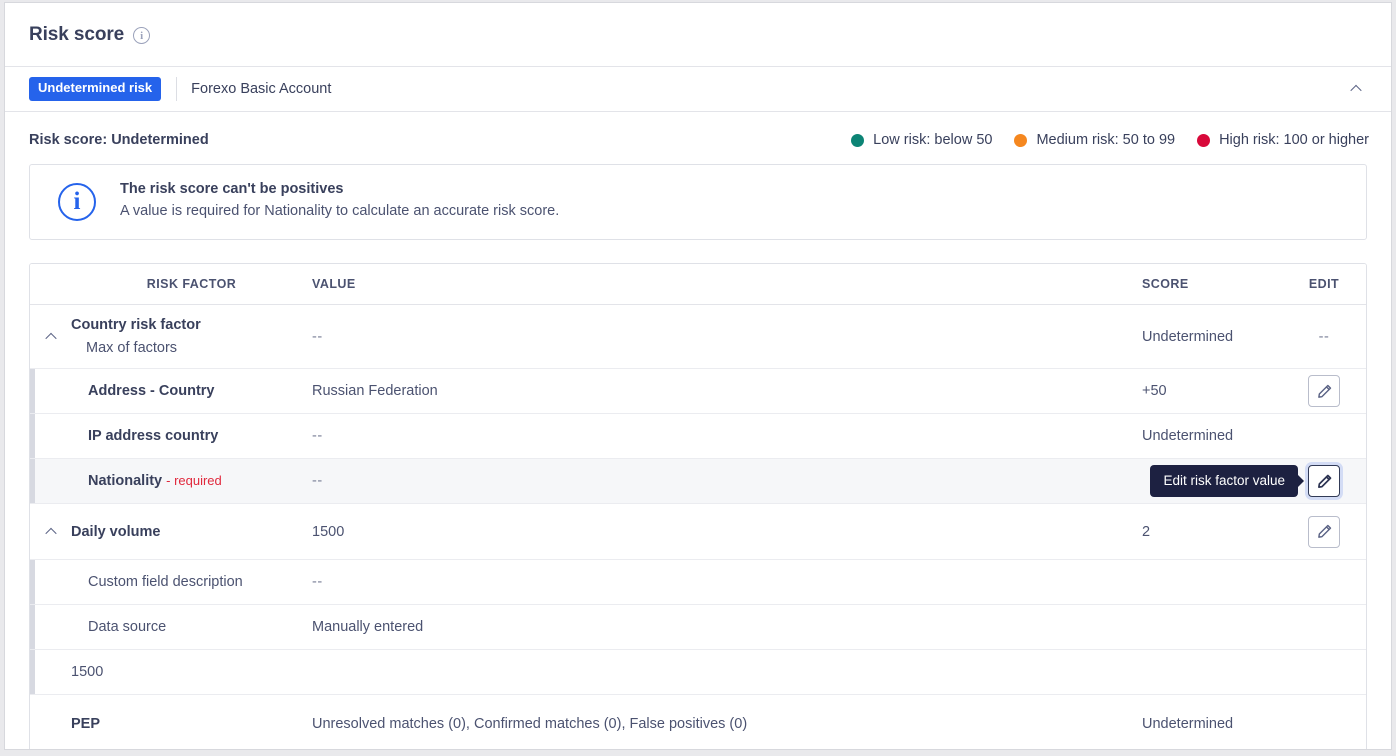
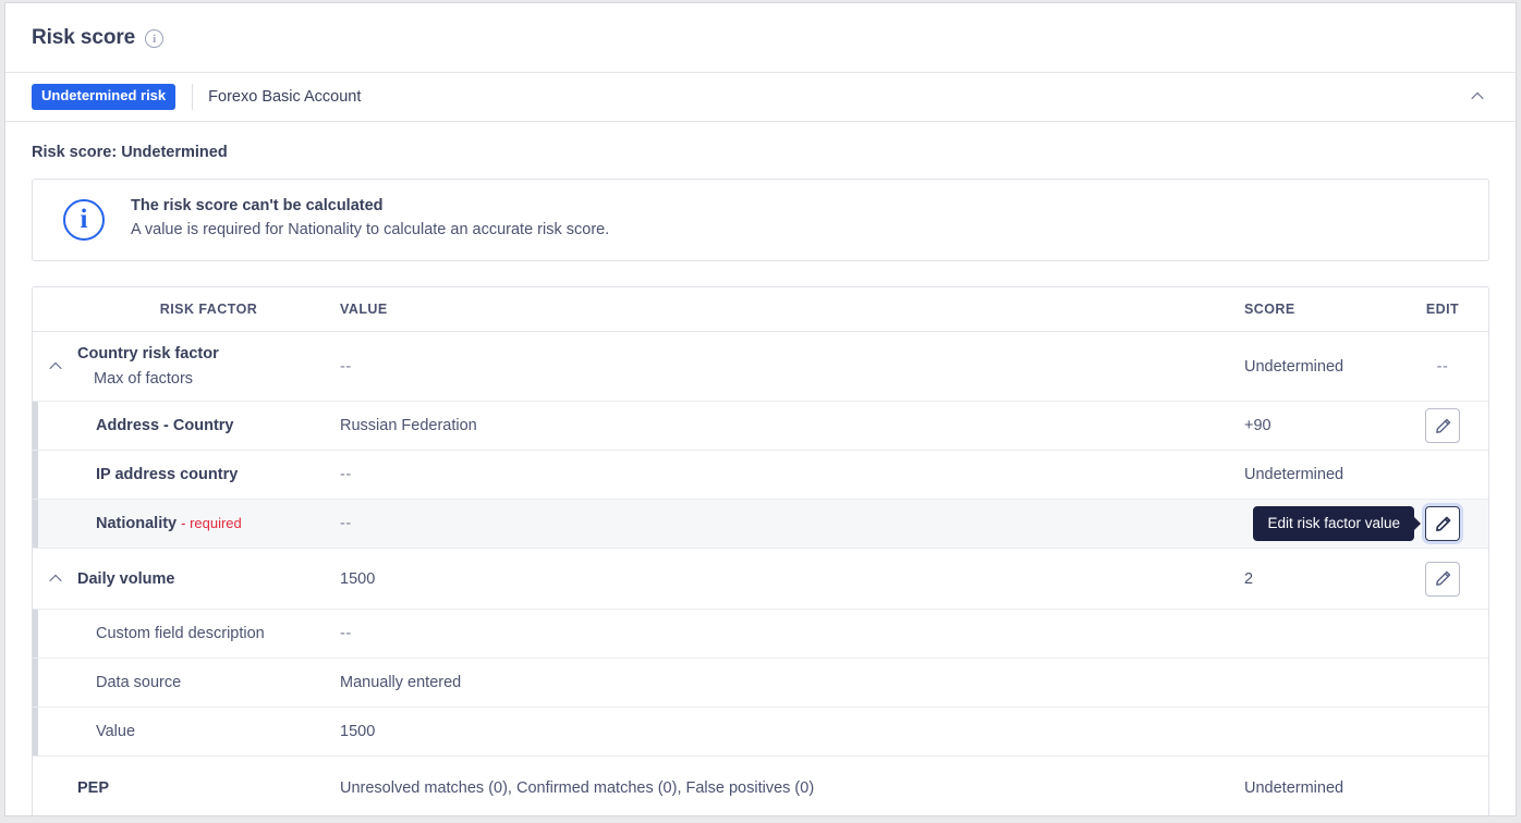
  Risk score
  i
  Undetermined risk
  Forexo Basic Account
  Risk score: Undetermined
- Low risk: below 50
- Medium risk: 50 to 99
- High risk: 100 or higher
  i
- The risk score can't be positives
+ The risk score can't be calculated
  A value is required for Nationality to calculate an accurate risk score.
  RISK FACTOR
  VALUE
  SCORE
  EDIT
  Country risk factor
  Max of factors
  --
  Undetermined
  --
  Address - Country
  Russian Federation
- +50
+ +90
  IP address country
  --
  Undetermined
  Nationality - required
  --
  Edit risk factor value
  Daily volume
  1500
  2
  Custom field description
  --
  Data source
  Manually entered
+ Value
  1500
  PEP
  Unresolved matches (0), Confirmed matches (0), False positives (0)
  Undetermined
